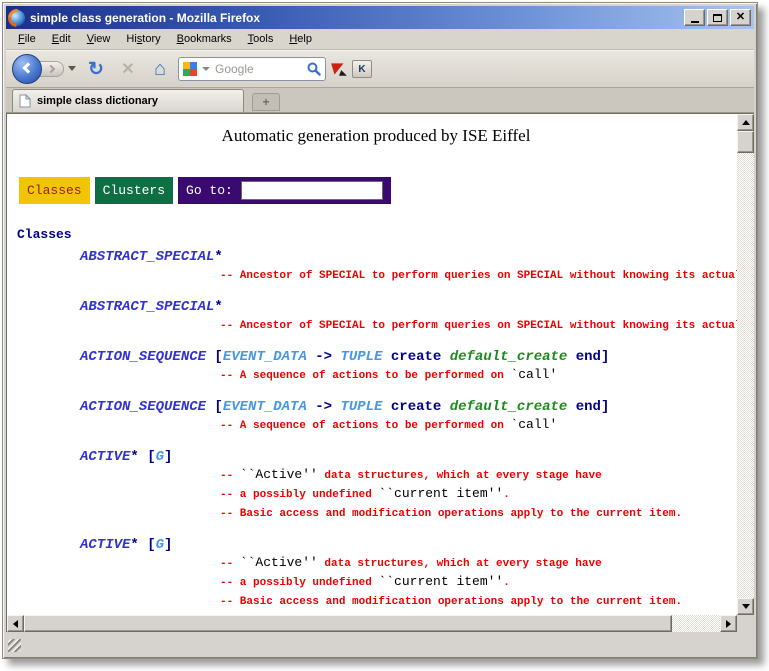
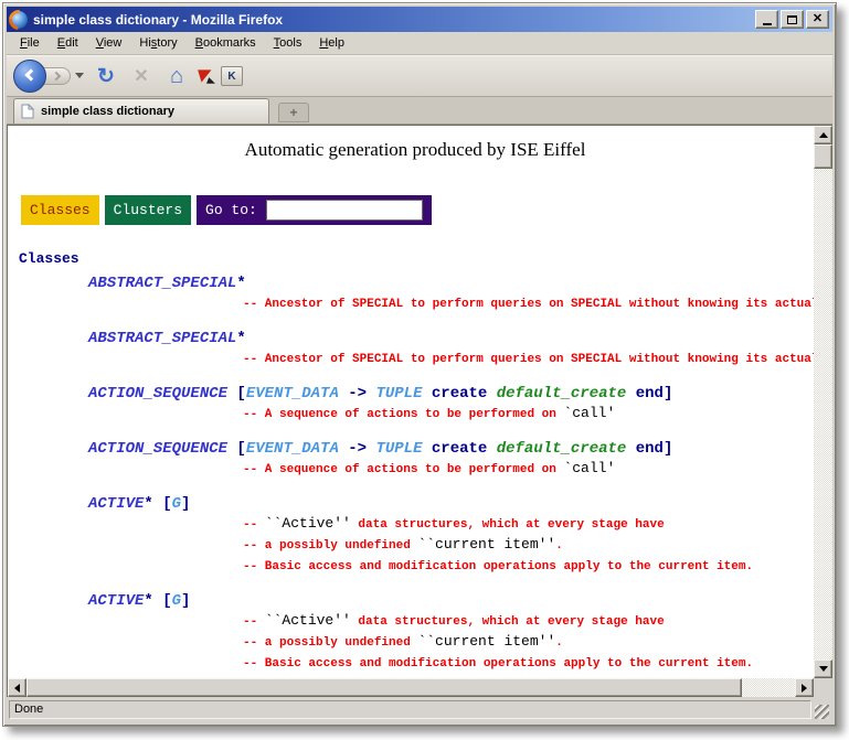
- simple class generation - Mozilla Firefox
+ simple class dictionary - Mozilla Firefox
  ✕
  File
  Edit
  View
  History
  Bookmarks
  Tools
  Help
  ↻
  ✕
  ⌂
- Google
  K
  simple class dictionary
  +
  Automatic generation produced by ISE Eiffel
  Classes
  Clusters
  Go to:
  Classes
  ABSTRACT_SPECIAL*
  -- Ancestor of SPECIAL to perform queries on SPECIAL without knowing its actua
  ABSTRACT_SPECIAL*
  -- Ancestor of SPECIAL to perform queries on SPECIAL without knowing its actua
  ACTION_SEQUENCE [EVENT_DATA -> TUPLE create default_create end]
  -- A sequence of actions to be performed on `call'
  ACTION_SEQUENCE [EVENT_DATA -> TUPLE create default_create end]
  -- A sequence of actions to be performed on `call'
  ACTIVE* [G]
  -- ``Active'' data structures, which at every stage have
  -- a possibly undefined ``current item''.
  -- Basic access and modification operations apply to the current item.
  ACTIVE* [G]
  -- ``Active'' data structures, which at every stage have
  -- a possibly undefined ``current item''.
  -- Basic access and modification operations apply to the current item.
+ Done
